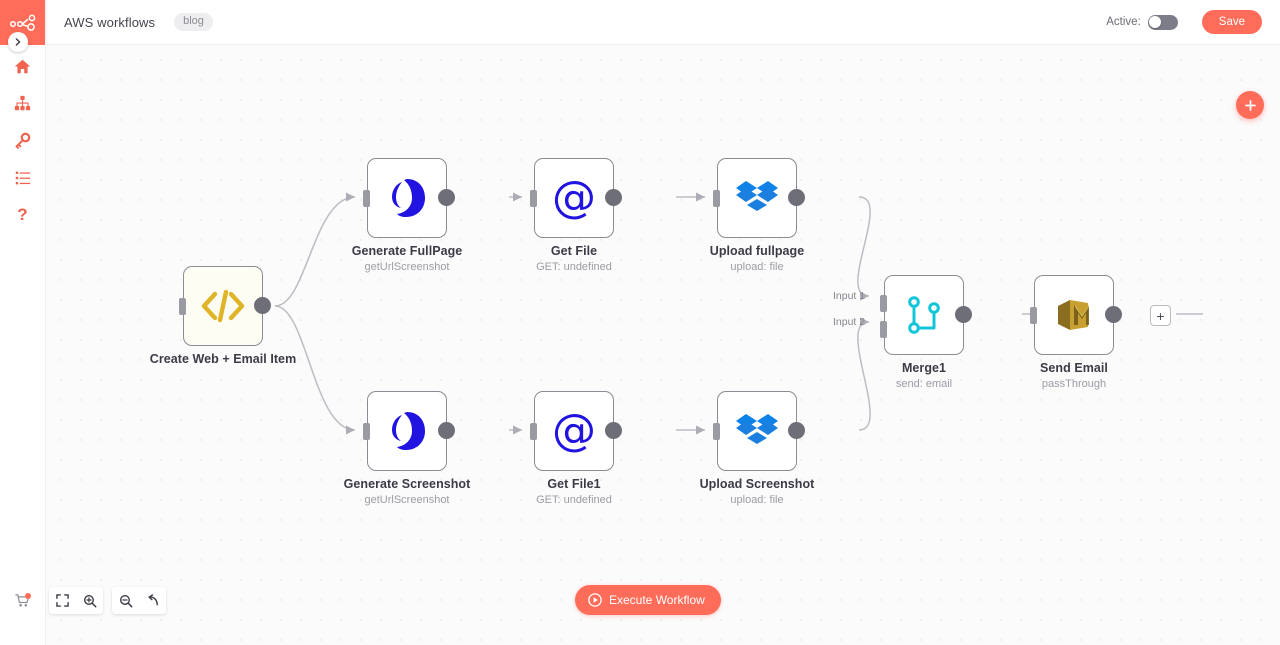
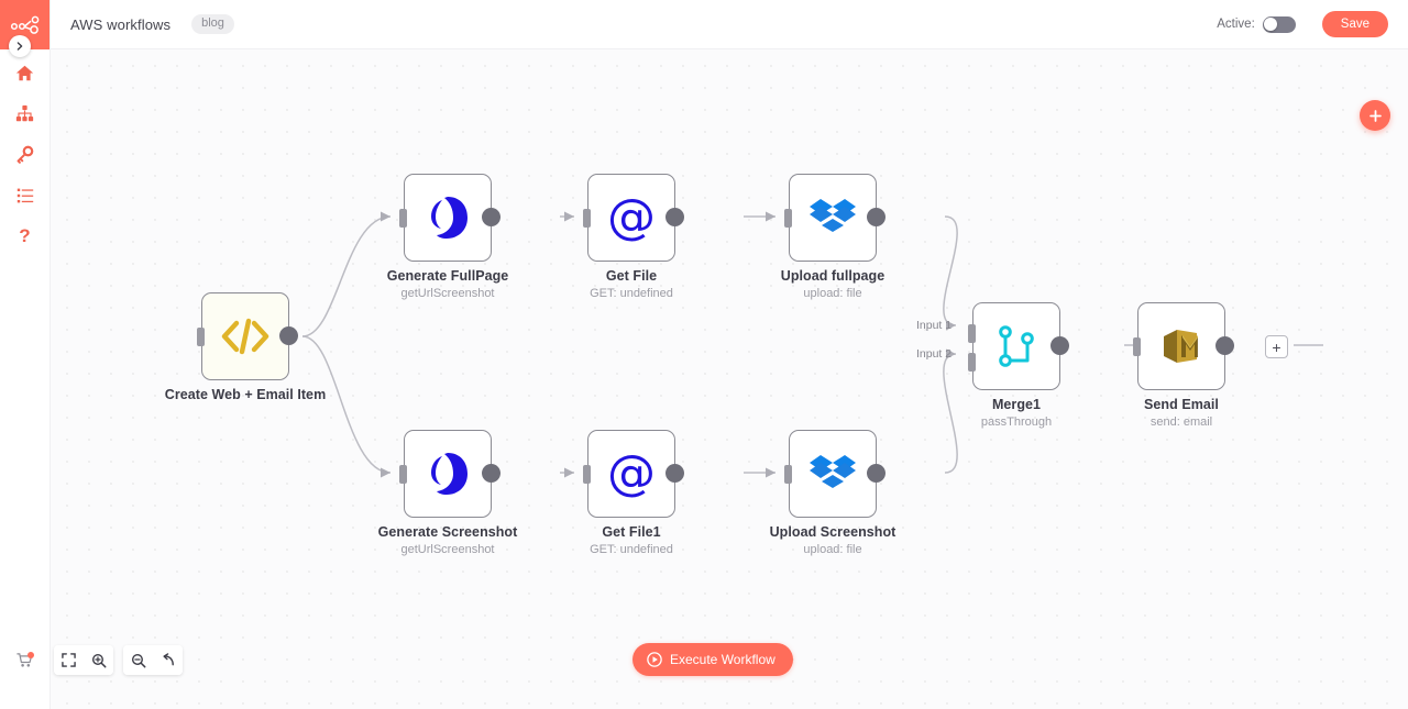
  ?
  AWS workflows
  blog
  Active:
  Save
  Input 1
  Input 2
  Create Web + Email Item
  Generate FullPage
  getUrlScreenshot
  @
  Get File
  GET: undefined
  Upload fullpage
  upload: file
  Generate Screenshot
  getUrlScreenshot
  @
  Get File1
  GET: undefined
  Upload Screenshot
  upload: file
  Merge1
- send: email
+ passThrough
  Send Email
- passThrough
+ send: email
  +
  Execute Workflow
